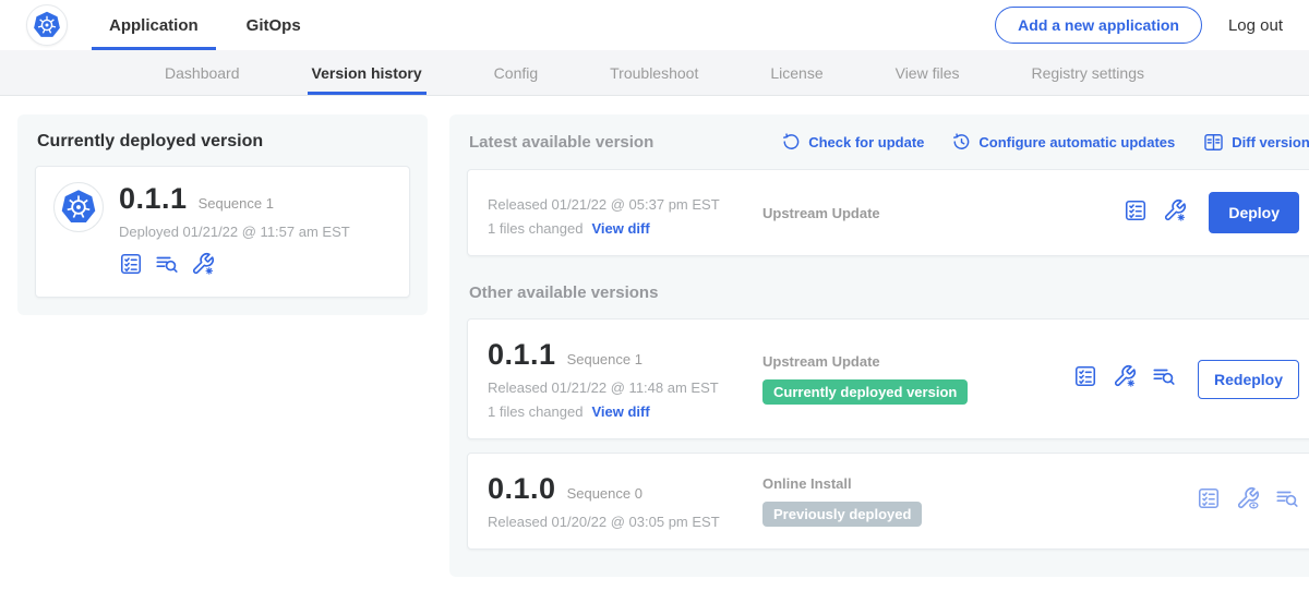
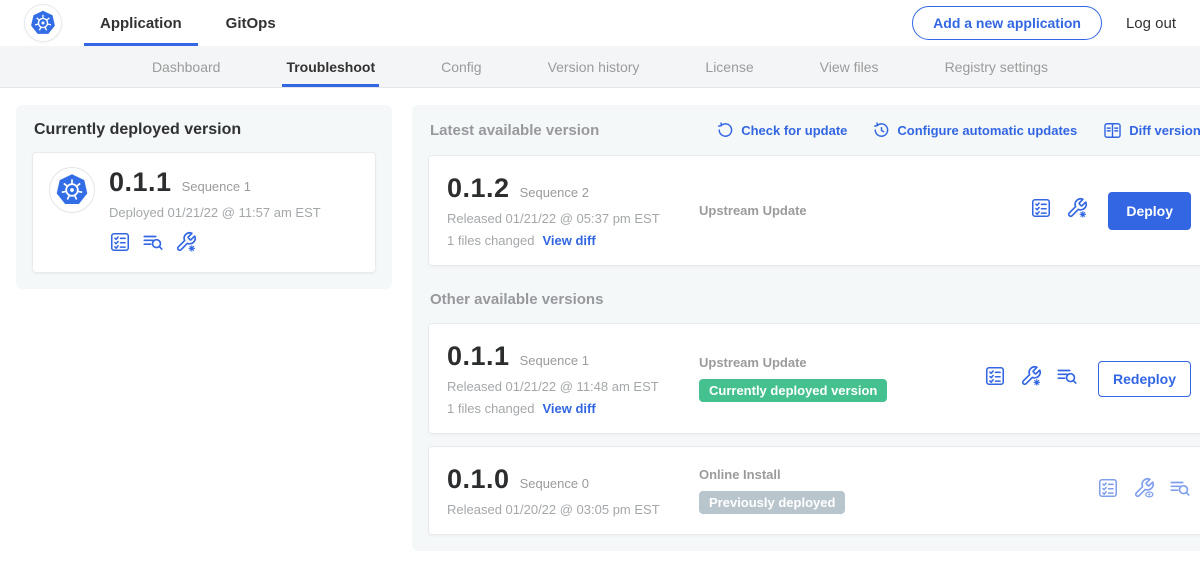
  Application
  GitOps
  Add a new application
  Log out
  Dashboard
- Version history
+ Troubleshoot
  Config
- Troubleshoot
+ Version history
  License
  View files
  Registry settings
  Currently deployed version
  0.1.1
  Sequence 1
  Deployed 01/21/22 @ 11:57 am EST
  Latest available version
  Check for update
  Configure automatic updates
  Diff version
+ 0.1.2
+ Sequence 2
  Released 01/21/22 @ 05:37 pm EST
  1 files changed
  View diff
  Upstream Update
  Deploy
  Other available versions
  0.1.1
  Sequence 1
  Released 01/21/22 @ 11:48 am EST
  1 files changed
  View diff
  Upstream Update
  Currently deployed version
  Redeploy
  0.1.0
  Sequence 0
  Released 01/20/22 @ 03:05 pm EST
  Online Install
  Previously deployed
